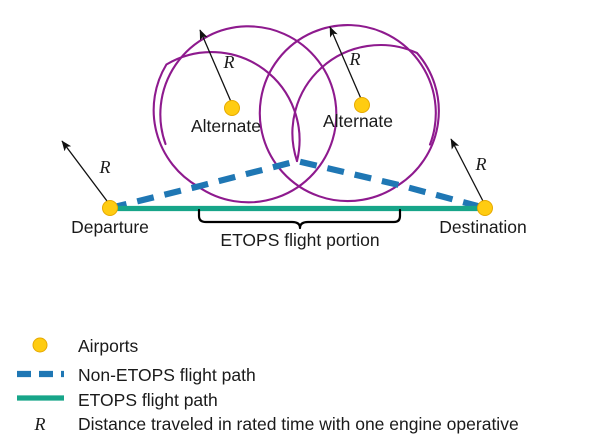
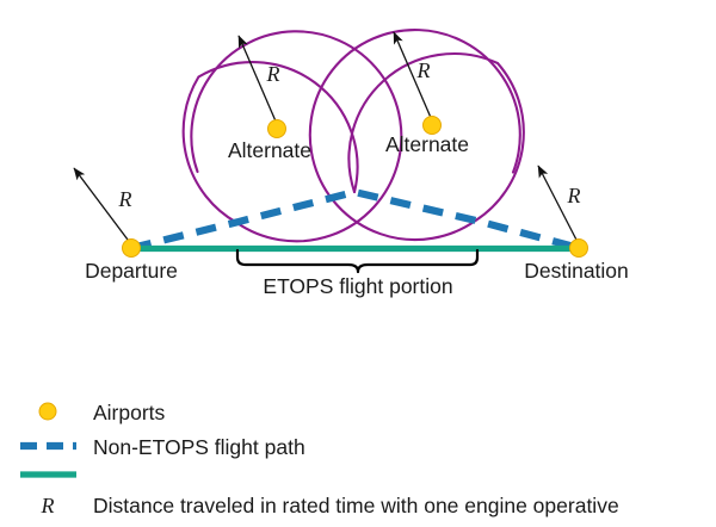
  R
  R
  R
  R
  ETOPS flight portion
  Departure
  Alternate
  Alternate
  Destination
  Airports
  Non-ETOPS flight path
- ETOPS flight path
  R
  Distance traveled in rated time with one engine operative
